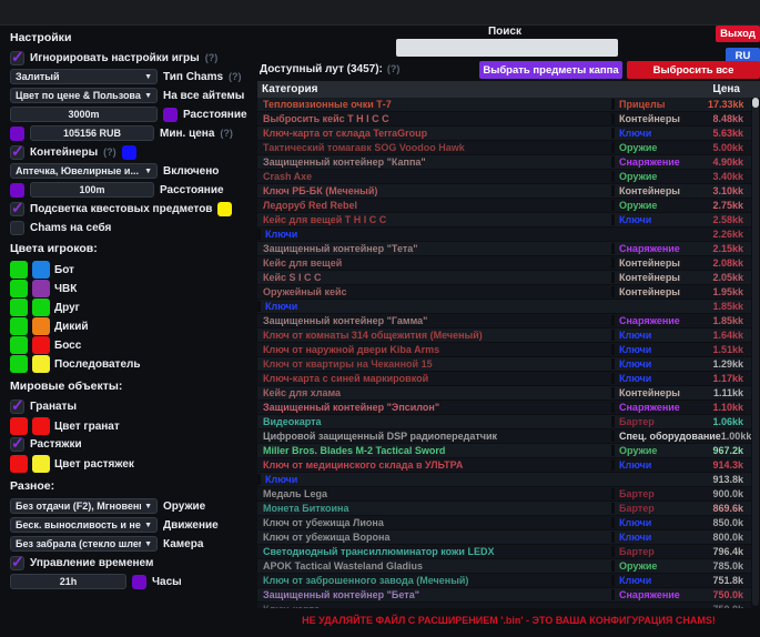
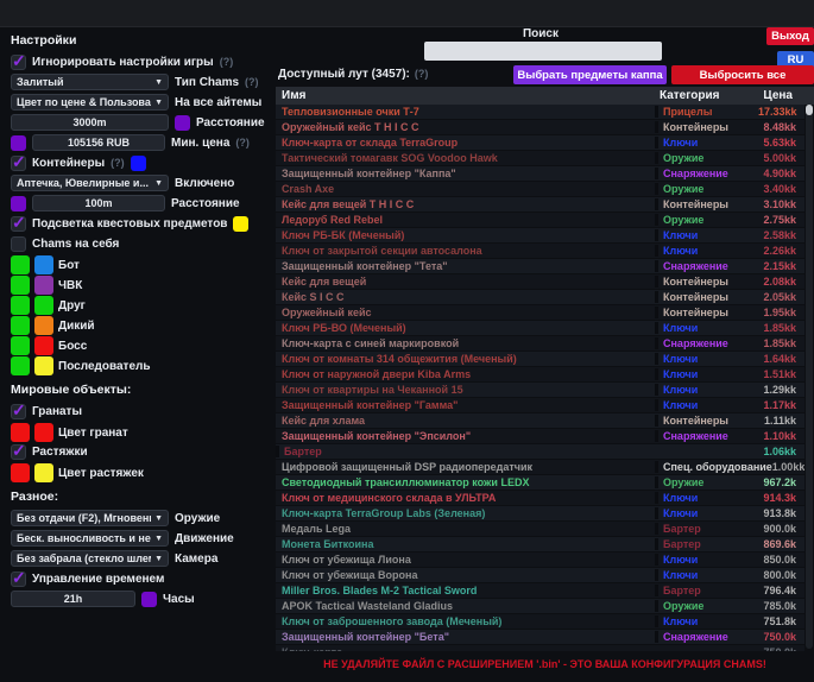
  Настройки
  Игнорировать настройки игры
  (?)
  Залитый
  Тип Chams
  (?)
  Цвет по цене & Пользова
  На все айтемы
  3000m
  Расстояние
  105156 RUB
  Мин. цена
  (?)
  Контейнеры
  (?)
  Аптечка, Ювелирные и...
  Включено
  100m
  Расстояние
  Подсветка квестовых предметов
  Chams на себя
- Цвета игроков:
  Бот
  ЧВК
  Друг
  Дикий
  Босс
  Последователь
  Мировые объекты:
  Гранаты
  Цвет гранат
  Растяжки
  Цвет растяжек
  Разное:
  Без отдачи (F2), Мгновен
  Оружие
  Беск. выносливость и не
  Движение
  Без забрала (стекло шле
  Камера
  Управление временем
  21h
  Часы
  Поиск
  Выход
  RU
  Доступный лут (3457): (?)
  Выбрать предметы каппа
  Выбросить все
+ Имя
  Категория
  Цена
  Тепловизионные очки Т-7
  Прицелы
  17.33kk
- Выбросить кейс T H I C C
+ Оружейный кейс T H I C C
  Контейнеры
  8.48kk
  Ключ-карта от склада TerraGroup
  Ключи
  5.63kk
  Тактический томагавк SOG Voodoo Hawk
  Оружие
  5.00kk
  Защищенный контейнер "Каппа"
  Снаряжение
  4.90kk
  Crash Axe
  Оружие
  3.40kk
- Ключ РБ-БК (Меченый)
+ Кейс для вещей T H I C C
  Контейнеры
  3.10kk
  Ледоруб Red Rebel
  Оружие
  2.75kk
- Кейс для вещей T H I C C
+ Ключ РБ-БК (Меченый)
  Ключи
  2.58kk
+ Ключ от закрытой секции автосалона
  Ключи
  2.26kk
  Защищенный контейнер "Тета"
  Снаряжение
  2.15kk
  Кейс для вещей
  Контейнеры
  2.08kk
  Кейс S I C C
  Контейнеры
  2.05kk
  Оружейный кейс
  Контейнеры
  1.95kk
+ Ключ РБ-ВО (Меченый)
  Ключи
  1.85kk
- Защищенный контейнер "Гамма"
+ Ключ-карта с синей маркировкой
  Снаряжение
  1.85kk
  Ключ от комнаты 314 общежития (Меченый)
  Ключи
  1.64kk
  Ключ от наружной двери Kiba Arms
  Ключи
  1.51kk
  Ключ от квартиры на Чеканной 15
  Ключи
  1.29kk
- Ключ-карта с синей маркировкой
+ Защищенный контейнер "Гамма"
  Ключи
  1.17kk
  Кейс для хлама
  Контейнеры
  1.11kk
  Защищенный контейнер "Эпсилон"
  Снаряжение
  1.10kk
- Видеокарта
  Бартер
  1.06kk
  Цифровой защищенный DSP радиопередатчик
  Спец. оборудование
  1.00kk
- Miller Bros. Blades M-2 Tactical Sword
+ Светодиодный трансиллюминатор кожи LEDX
  Оружие
  967.2k
  Ключ от медицинского склада в УЛЬТРА
  Ключи
  914.3k
+ Ключ-карта TerraGroup Labs (Зеленая)
  Ключи
  913.8k
  Медаль Lega
  Бартер
  900.0k
  Монета Биткоина
  Бартер
  869.6k
  Ключ от убежища Лиона
  Ключи
  850.0k
  Ключ от убежища Ворона
  Ключи
  800.0k
- Светодиодный трансиллюминатор кожи LEDX
+ Miller Bros. Blades M-2 Tactical Sword
  Бартер
  796.4k
  APOK Tactical Wasteland Gladius
  Оружие
  785.0k
  Ключ от заброшенного завода (Меченый)
  Ключи
  751.8k
  Защищенный контейнер "Бета"
  Снаряжение
  750.0k
  НЕ УДАЛЯЙТЕ ФАЙЛ С РАСШИРЕНИЕМ '.bin' - ЭТО ВАША КОНФИГУРАЦИЯ CHAMS!
